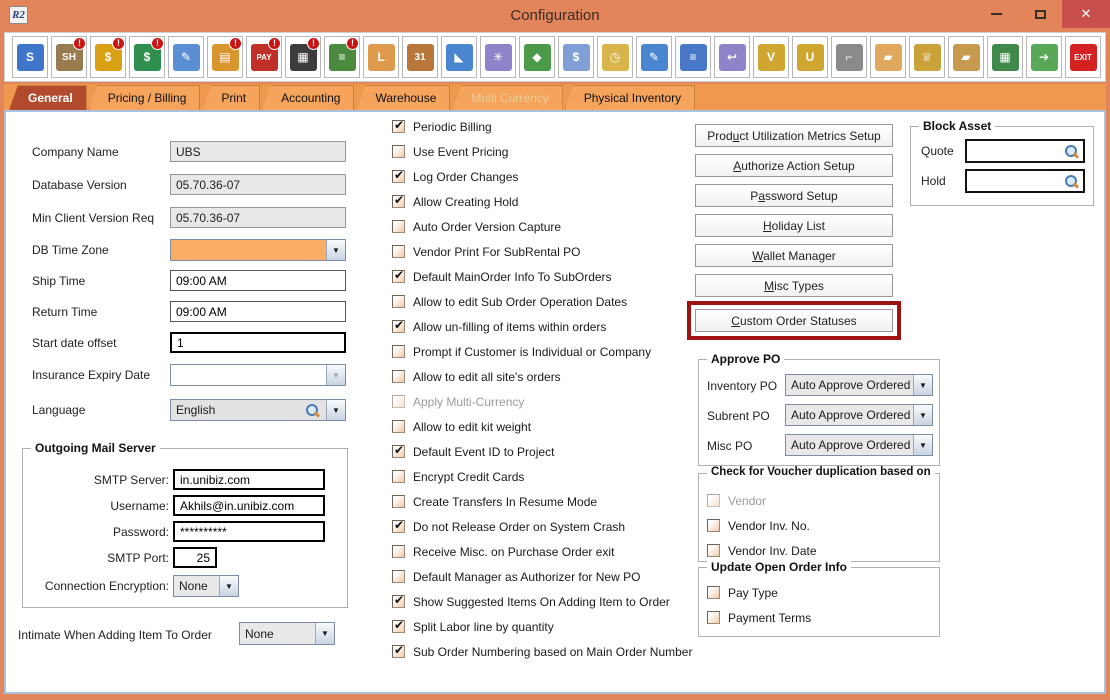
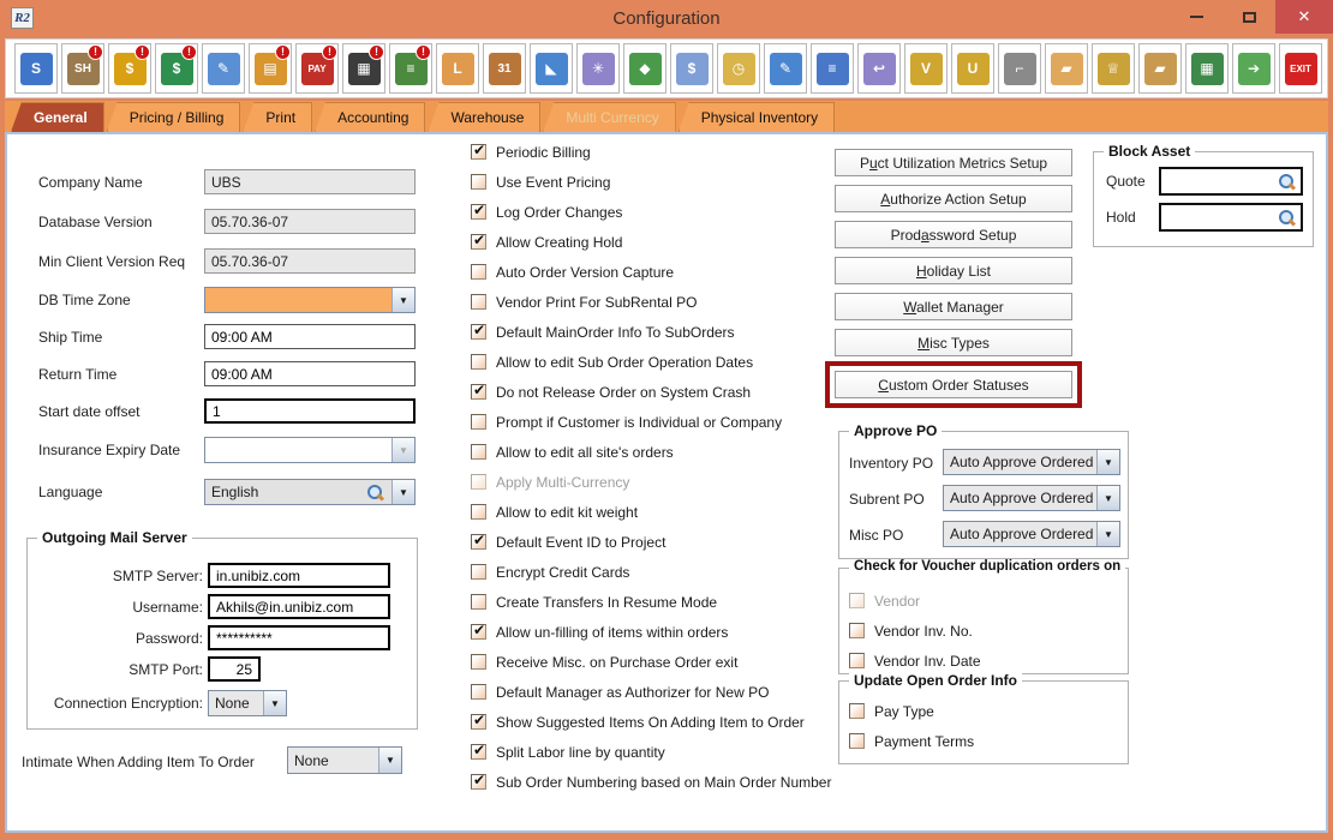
  R2
  Configuration
  ✕
  S
  SH
  !
  $
  !
  $
  !
  ✎
  ▤
  !
  PAY
  !
  ▦
  !
  ≡
  !
  L
  31
  ◣
  ✳
  ◆
  $
  ◷
  ✎
  ≡
  ↩
  V
  U
  ⌐
  ▰
  ♕
  ▰
  ▦
  ➔
  EXIT
  General
  Pricing / Billing
  Print
  Accounting
  Warehouse
  Multi Currency
  Physical Inventory
  Company Name
  UBS
  Database Version
  05.70.36-07
  Min Client Version Req
  05.70.36-07
  DB Time Zone
  ▼
  Ship Time
  09:00 AM
  Return Time
  09:00 AM
  Start date offset
  1
  Insurance Expiry Date
  ▼
  Language
  English
  ▼
  Outgoing Mail Server
  SMTP Server:
  in.unibiz.com
  Username:
  Akhils@in.unibiz.com
  Password:
  **********
  SMTP Port:
  25
  Connection Encryption:
  None
  ▼
  Intimate When Adding Item To Order
  None
  ▼
  ✔
  Periodic Billing
  Use Event Pricing
  ✔
  Log Order Changes
  ✔
  Allow Creating Hold
  Auto Order Version Capture
  Vendor Print For SubRental PO
  ✔
  Default MainOrder Info To SubOrders
  Allow to edit Sub Order Operation Dates
  ✔
- Allow un-filling of items within orders
+ Do not Release Order on System Crash
  Prompt if Customer is Individual or Company
  Allow to edit all site's orders
  Apply Multi-Currency
  Allow to edit kit weight
  ✔
  Default Event ID to Project
  Encrypt Credit Cards
  Create Transfers In Resume Mode
  ✔
- Do not Release Order on System Crash
+ Allow un-filling of items within orders
  Receive Misc. on Purchase Order exit
  Default Manager as Authorizer for New PO
  ✔
  Show Suggested Items On Adding Item to Order
  ✔
  Split Labor line by quantity
  ✔
  Sub Order Numbering based on Main Order Number
- Product Utilization Metrics Setup
+ Puct Utilization Metrics Setup
  Authorize Action Setup
- Password Setup
+ Prodassword Setup
  Holiday List
  Wallet Manager
  Misc Types
  Custom Order Statuses
  Block Asset
  Quote
  Hold
  Approve PO
  Inventory PO
  Auto Approve Ordered
  ▼
  Subrent PO
  Auto Approve Ordered
  ▼
  Misc PO
  Auto Approve Ordered
  ▼
- Check for Voucher duplication based on
+ Check for Voucher duplication orders on
  Vendor
  Vendor Inv. No.
  Vendor Inv. Date
  Update Open Order Info
  Pay Type
  Payment Terms
